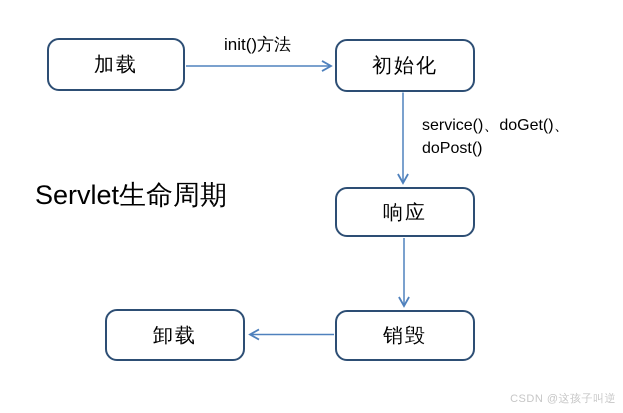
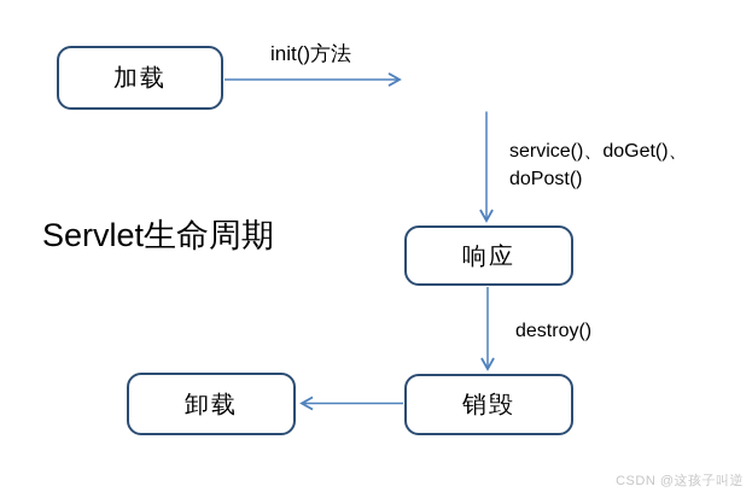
  加载
- 初始化
  响应
  销毁
  卸载
  init()方法
  service()、doGet()、doPost()
+ destroy()
  Servlet生命周期
  CSDN @这孩子叫逆
